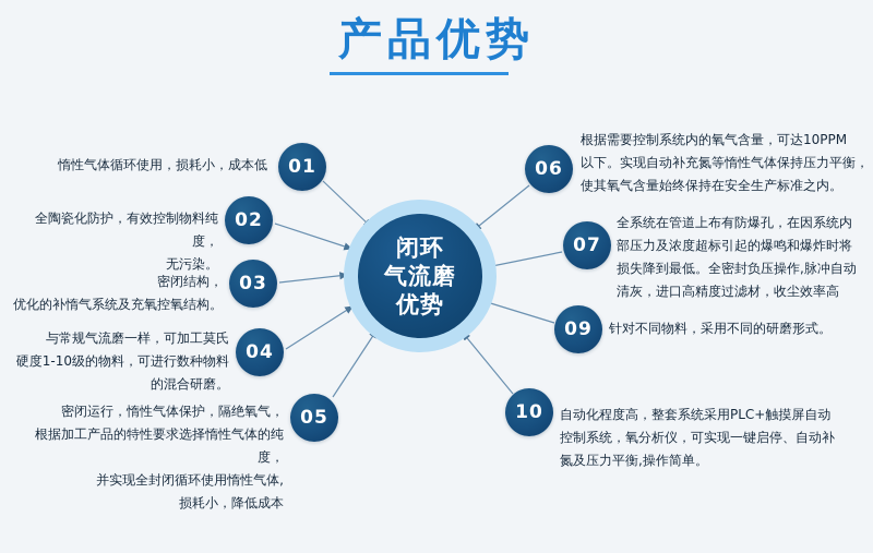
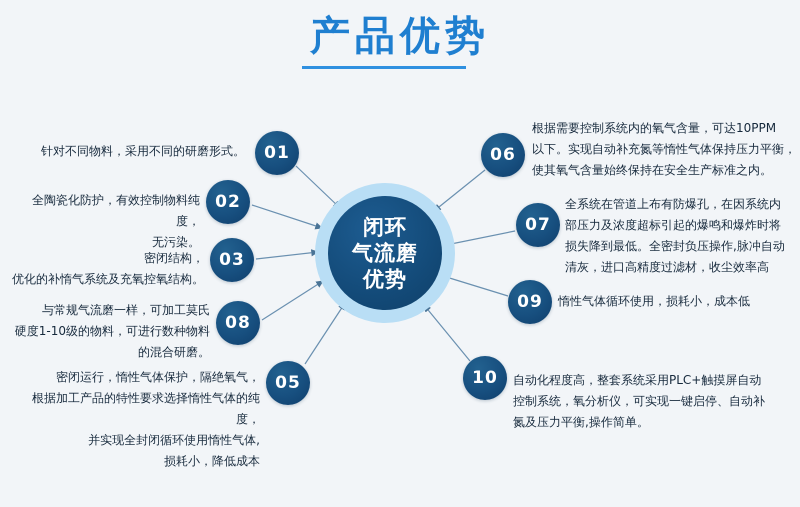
  产品优势
  闭环
  气流磨
  优势
  01
- 惰性气体循环使用，损耗小，成本低
+ 针对不同物料，采用不同的研磨形式。
  02
  全陶瓷化防护，有效控制物料纯度，
  无污染。
  03
  密闭结构，
  优化的补惰气系统及充氧控氧结构。
- 04
+ 08
  与常规气流磨一样，可加工莫氏
  硬度1-10级的物料，可进行数种物料
  的混合研磨。
  05
  密闭运行，惰性气体保护，隔绝氧气，
  根据加工产品的特性要求选择惰性气体的纯度，
  并实现全封闭循环使用惰性气体,
  损耗小，降低成本
  06
  根据需要控制系统内的氧气含量，可达10PPM
  以下。实现自动补充氮等惰性气体保持压力平衡，
  使其氧气含量始终保持在安全生产标准之内。
  07
  全系统在管道上布有防爆孔，在因系统内
  部压力及浓度超标引起的爆鸣和爆炸时将
  损失降到最低。全密封负压操作,脉冲自动
  清灰，进口高精度过滤材，收尘效率高
  09
- 针对不同物料，采用不同的研磨形式。
+ 惰性气体循环使用，损耗小，成本低
  10
  自动化程度高，整套系统采用PLC+触摸屏自动
  控制系统，氧分析仪，可实现一键启停、自动补
  氮及压力平衡,操作简单。
